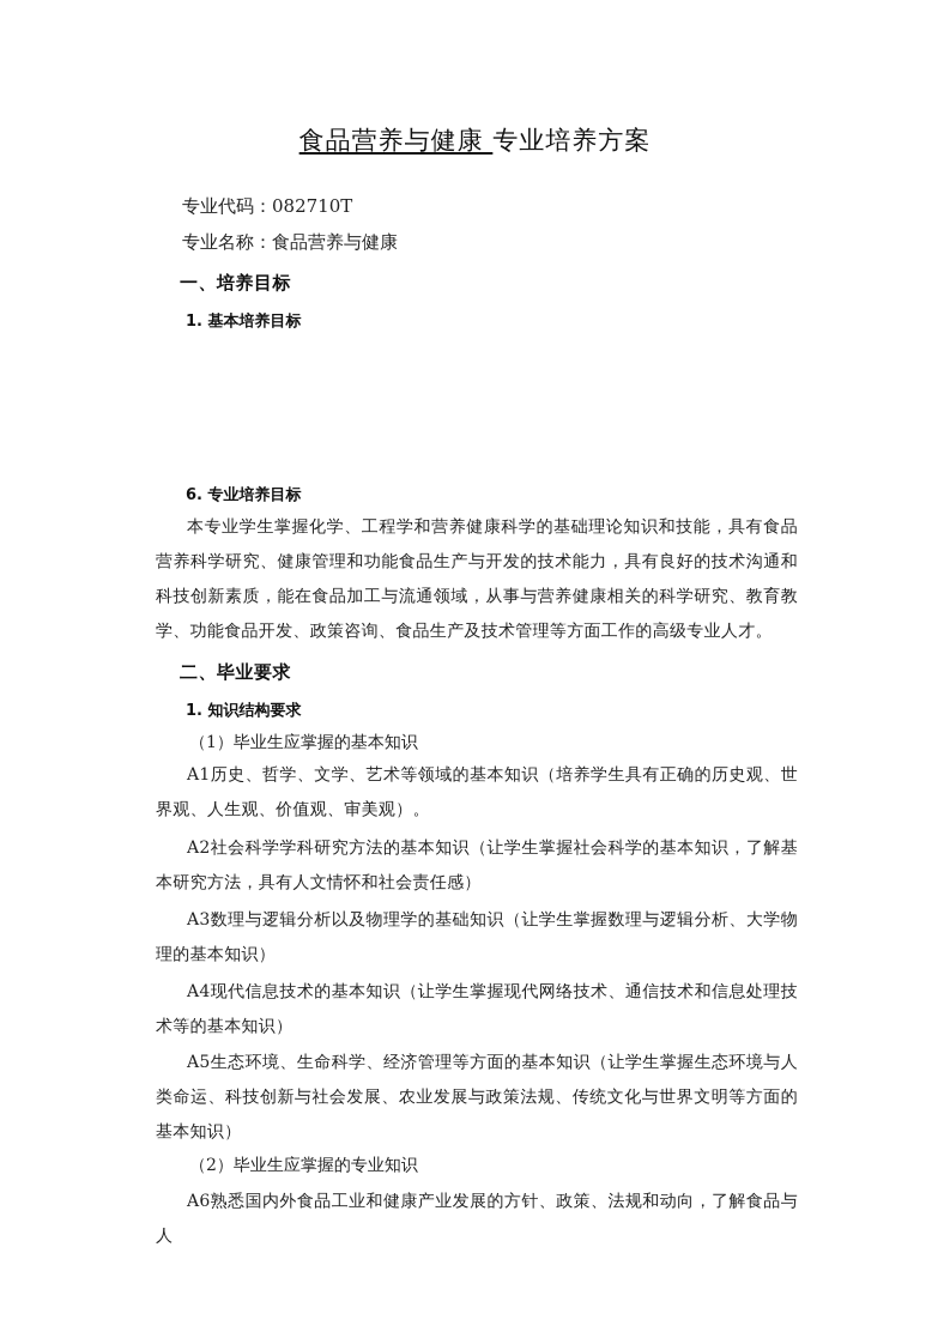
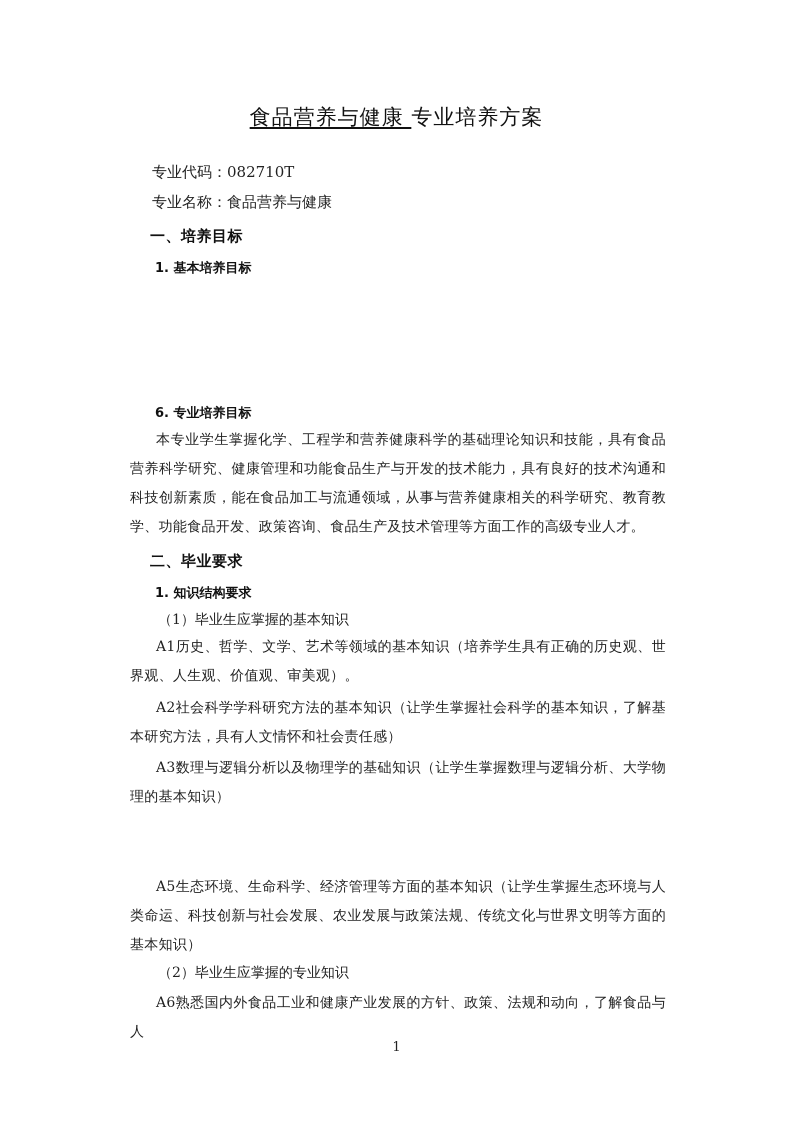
  食品营养与健康 专业培养方案
  专业代码：082710T
  专业名称：食品营养与健康
  一、培养目标
  1. 基本培养目标
  6. 专业培养目标
  本专业学生掌握化学、工程学和营养健康科学的基础理论知识和技能，具有食品营养科学研究、健康管理和功能食品生产与开发的技术能力，具有良好的技术沟通和科技创新素质，能在食品加工与流通领域，从事与营养健康相关的科学研究、教育教学、功能食品开发、政策咨询、食品生产及技术管理等方面工作的高级专业人才。
  二、毕业要求
  1. 知识结构要求
  （1）毕业生应掌握的基本知识
  A1历史、哲学、文学、艺术等领域的基本知识（培养学生具有正确的历史观、世界观、人生观、价值观、审美观）。
  A2社会科学学科研究方法的基本知识（让学生掌握社会科学的基本知识，了解基本研究方法，具有人文情怀和社会责任感）
  A3数理与逻辑分析以及物理学的基础知识（让学生掌握数理与逻辑分析、大学物理的基本知识）
- A4现代信息技术的基本知识（让学生掌握现代网络技术、通信技术和信息处理技术等的基本知识）
  A5生态环境、生命科学、经济管理等方面的基本知识（让学生掌握生态环境与人类命运、科技创新与社会发展、农业发展与政策法规、传统文化与世界文明等方面的基本知识）
  （2）毕业生应掌握的专业知识
  A6熟悉国内外食品工业和健康产业发展的方针、政策、法规和动向，了解食品与人
+ 1
